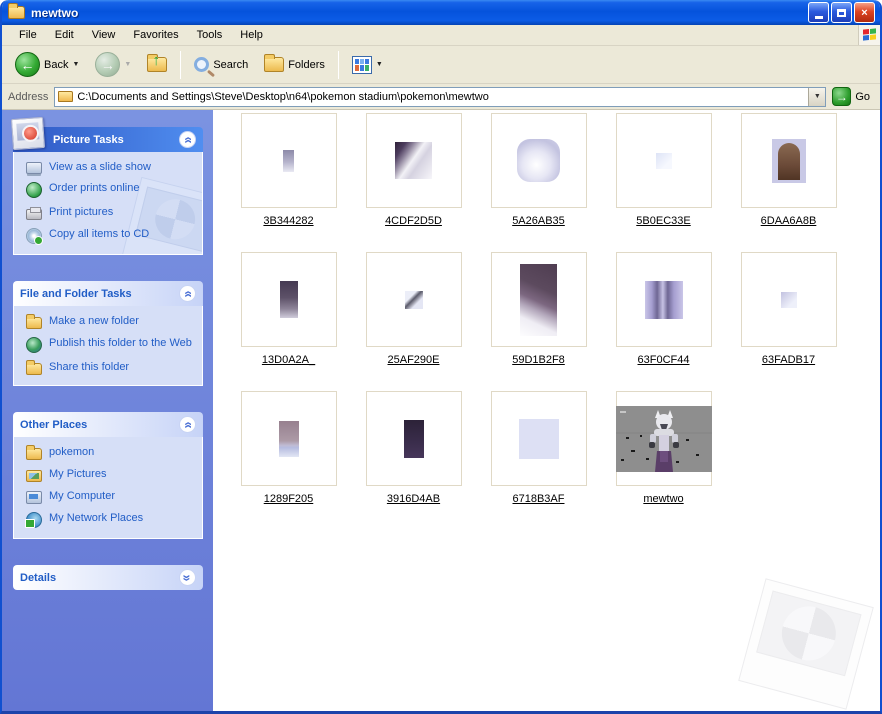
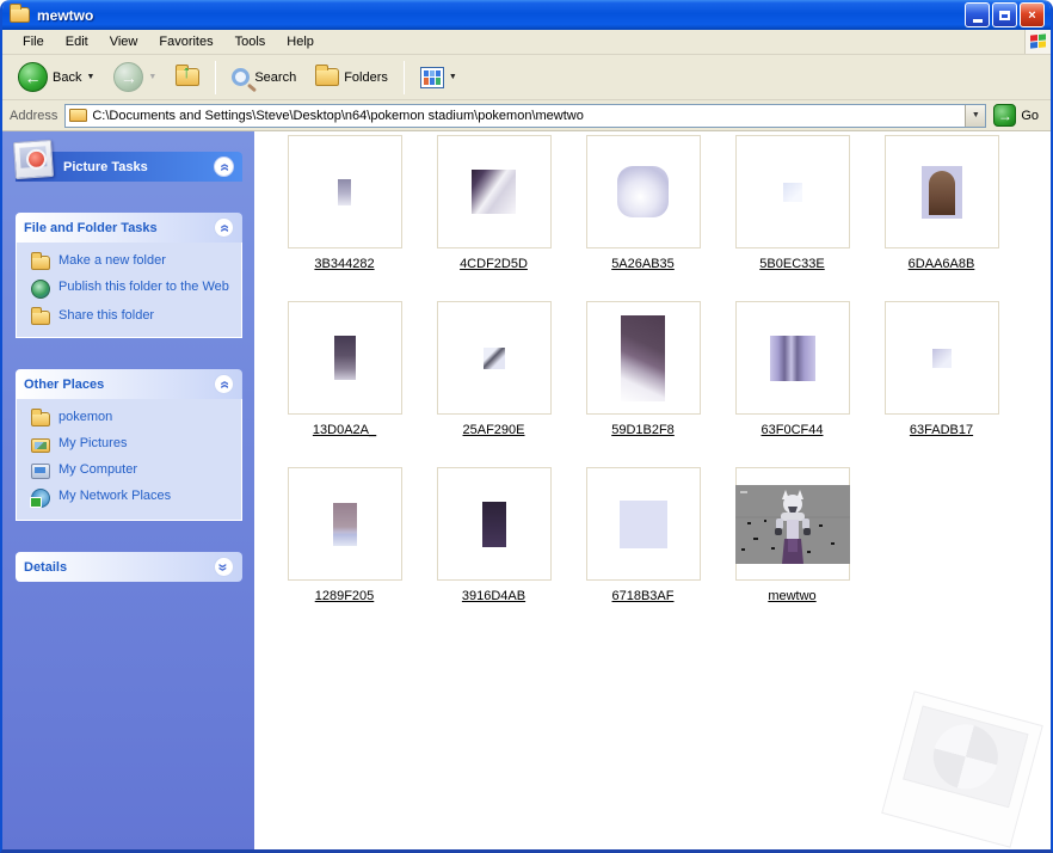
  mewtwo
  ×
  File
  Edit
  View
  Favorites
  Tools
  Help
  ←
  Back
  →
  ↑
  Search
  Folders
  Address
  C:\Documents and Settings\Steve\Desktop\n64\pokemon stadium\pokemon\mewtwo
  →
  Go
  Picture Tasks
- View as a slide show
- Order prints online
- Print pictures
- Copy all items to CD
  File and Folder Tasks
  Make a new folder
  Publish this folder to the Web
  Share this folder
  Other Places
  pokemon
  My Pictures
  My Computer
  My Network Places
  Details
  3B344282
  4CDF2D5D
  5A26AB35
  5B0EC33E
  6DAA6A8B
  13D0A2A_
  25AF290E
  59D1B2F8
  63F0CF44
  63FADB17
  1289F205
  3916D4AB
  6718B3AF
  mewtwo
